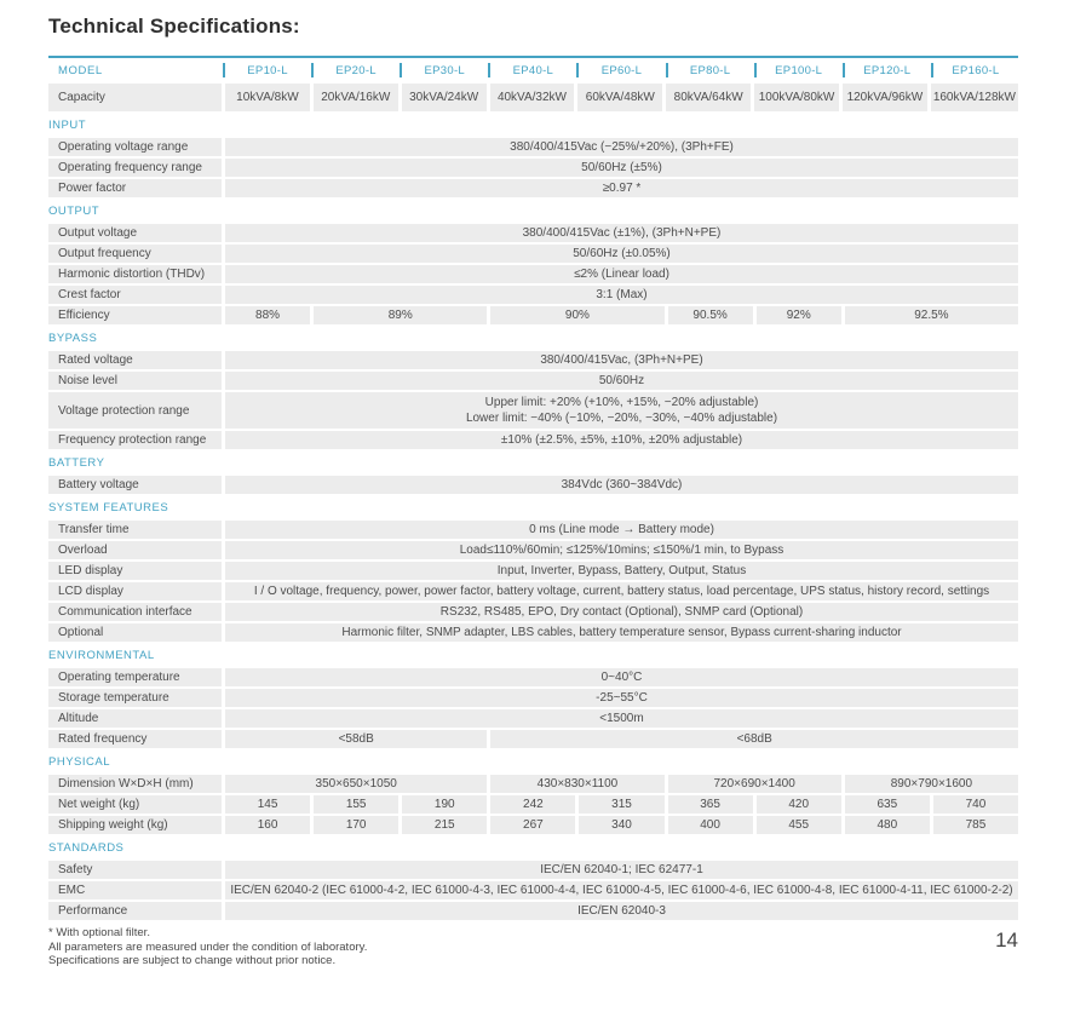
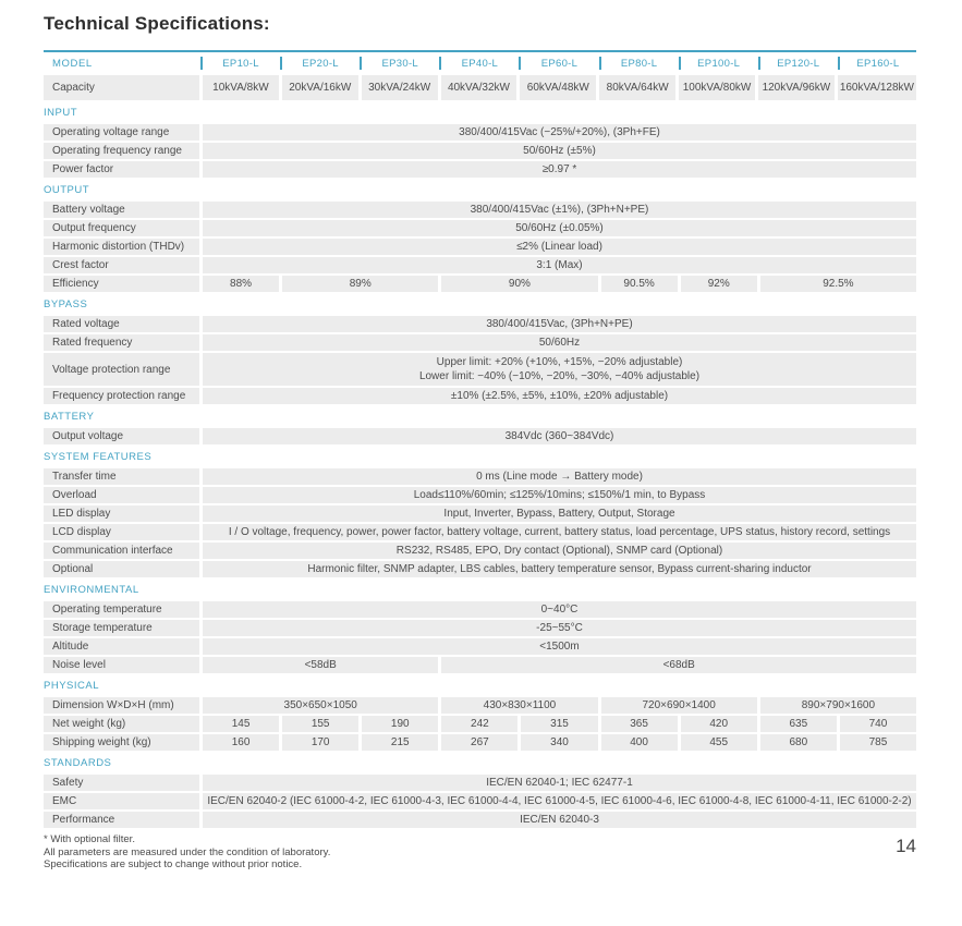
  Technical Specifications:
  MODEL
  EP10-L
  EP20-L
  EP30-L
  EP40-L
  EP60-L
  EP80-L
  EP100-L
  EP120-L
  EP160-L
  Capacity
  10kVA/8kW
  20kVA/16kW
  30kVA/24kW
  40kVA/32kW
  60kVA/48kW
  80kVA/64kW
  100kVA/80kW
  120kVA/96kW
  160kVA/128kW
  INPUT
  Operating voltage range
  380/400/415Vac (−25%/+20%), (3Ph+FE)
  Operating frequency range
  50/60Hz (±5%)
  Power factor
  ≥0.97 *
  OUTPUT
- Output voltage
+ Battery voltage
  380/400/415Vac (±1%), (3Ph+N+PE)
  Output frequency
  50/60Hz (±0.05%)
  Harmonic distortion (THDv)
  ≤2% (Linear load)
  Crest factor
  3:1 (Max)
  Efficiency
  88%
  89%
  90%
  90.5%
  92%
  92.5%
  BYPASS
  Rated voltage
  380/400/415Vac, (3Ph+N+PE)
- Noise level
+ Rated frequency
  50/60Hz
  Voltage protection range
  Upper limit: +20% (+10%, +15%, −20% adjustable)
  Lower limit: −40% (−10%, −20%, −30%, −40% adjustable)
  Frequency protection range
  ±10% (±2.5%, ±5%, ±10%, ±20% adjustable)
  BATTERY
- Battery voltage
+ Output voltage
  384Vdc (360~384Vdc)
  SYSTEM FEATURES
  Transfer time
  0 ms (Line mode → Battery mode)
  Overload
  Load≤110%/60min; ≤125%/10mins; ≤150%/1 min, to Bypass
  LED display
- Input, Inverter, Bypass, Battery, Output, Status
+ Input, Inverter, Bypass, Battery, Output, Storage
  LCD display
  I / O voltage, frequency, power, power factor, battery voltage, current, battery status, load percentage, UPS status, history record, settings
  Communication interface
  RS232, RS485, EPO, Dry contact (Optional), SNMP card (Optional)
  Optional
  Harmonic filter, SNMP adapter, LBS cables, battery temperature sensor, Bypass current-sharing inductor
  ENVIRONMENTAL
  Operating temperature
  0~40°C
  Storage temperature
  -25~55°C
  Altitude
  <1500m
- Rated frequency
+ Noise level
  <58dB
  <68dB
  PHYSICAL
  Dimension W×D×H (mm)
  350×650×1050
  430×830×1100
  720×690×1400
  890×790×1600
  Net weight (kg)
  145
  155
  190
  242
  315
  365
  420
  635
  740
  Shipping weight (kg)
  160
  170
  215
  267
  340
  400
  455
- 480
+ 680
  785
  STANDARDS
  Safety
  IEC/EN 62040-1; IEC 62477-1
  EMC
  IEC/EN 62040-2 (IEC 61000-4-2, IEC 61000-4-3, IEC 61000-4-4, IEC 61000-4-5, IEC 61000-4-6, IEC 61000-4-8, IEC 61000-4-11, IEC 61000-2-2)
  Performance
  IEC/EN 62040-3
  * With optional filter.
  All parameters are measured under the condition of laboratory.
  Specifications are subject to change without prior notice.
  14
